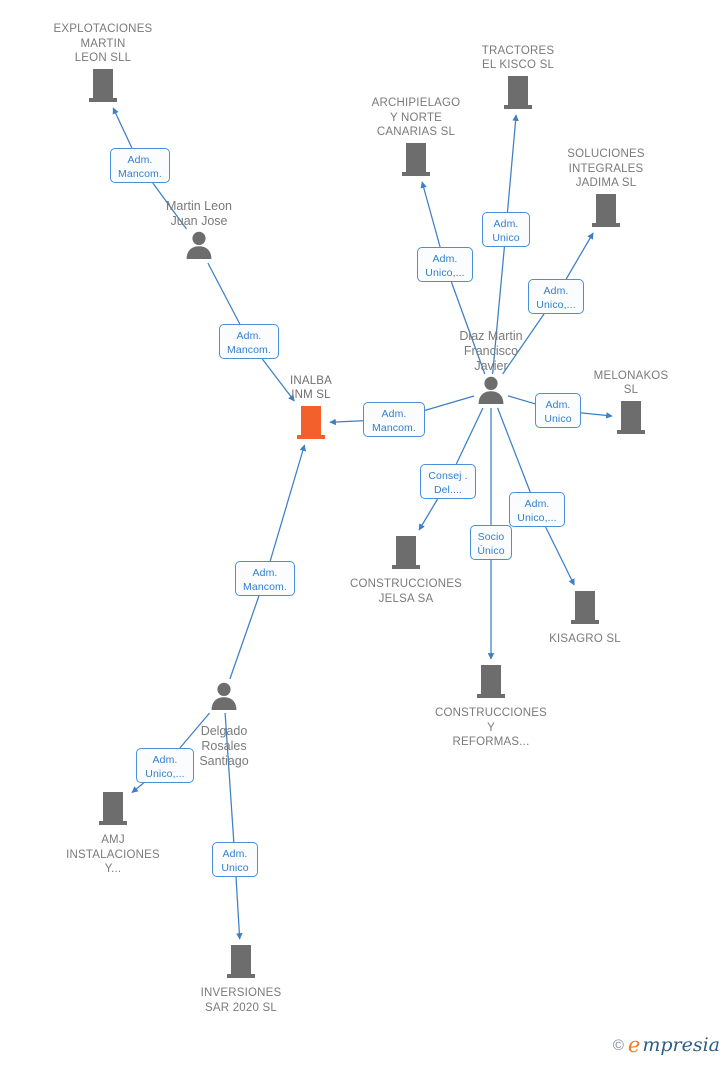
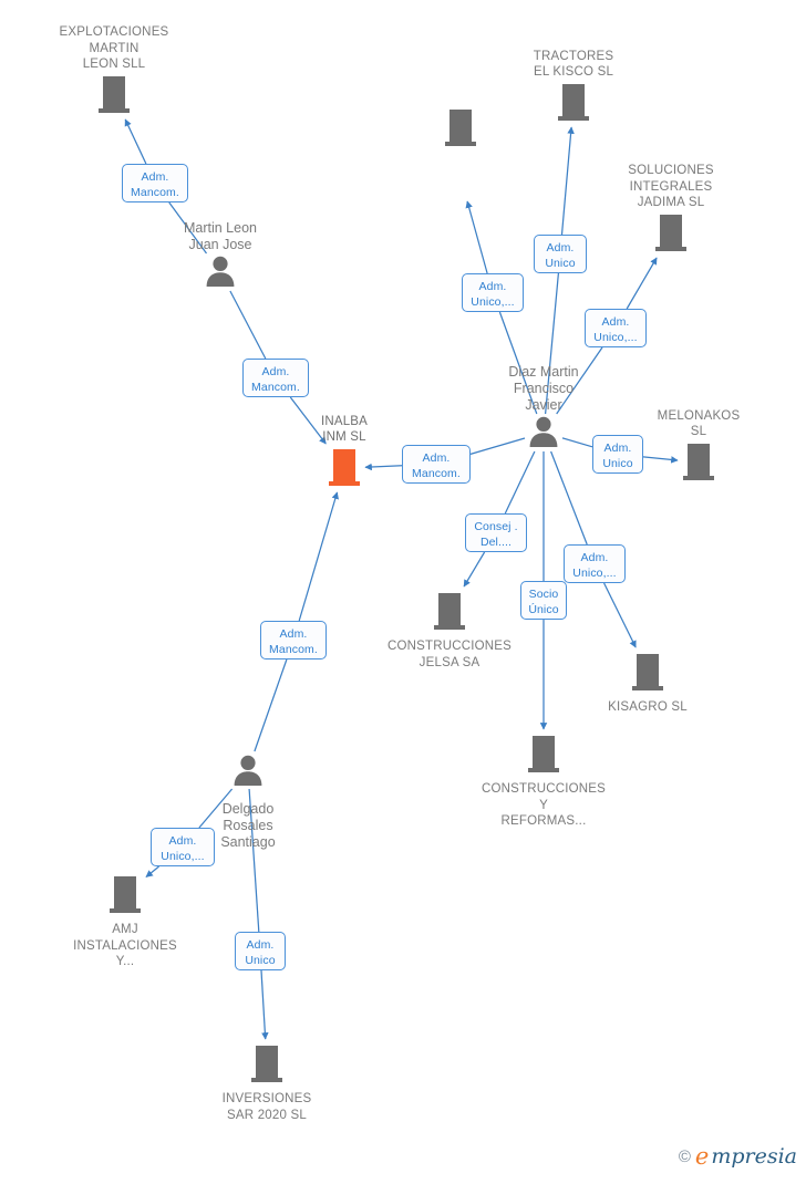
  EXPLOTACIONES
  MARTIN
  LEON SLL
  Martin Leon
  Juan Jose
  INALBA
  INM SL
- ARCHIPIELAGO
- Y NORTE
- CANARIAS SL
  TRACTORES
  EL KISCO SL
  SOLUCIONES
  INTEGRALES
  JADIMA SL
  Diaz Martin
  Francisco
  Javier
  MELONAKOS
  SL
  CONSTRUCCIONES
  JELSA SA
  KISAGRO SL
  CONSTRUCCIONES
  Y
  REFORMAS...
  Delgado
  Rosales
  Santiago
  AMJ
  INSTALACIONES
  Y...
  INVERSIONES
  SAR 2020 SL
  Adm.
  Mancom.
  Adm.
  Mancom.
  Adm.
  Unico,...
  Adm.
  Unico
  Adm.
  Unico,...
  Adm.
  Mancom.
  Adm.
  Unico
  Consej .
  Del....
  Adm.
  Unico,...
  Socio
  Único
  Adm.
  Mancom.
  Adm.
  Unico,...
  Adm.
  Unico
  ©
  e
  mpresia
